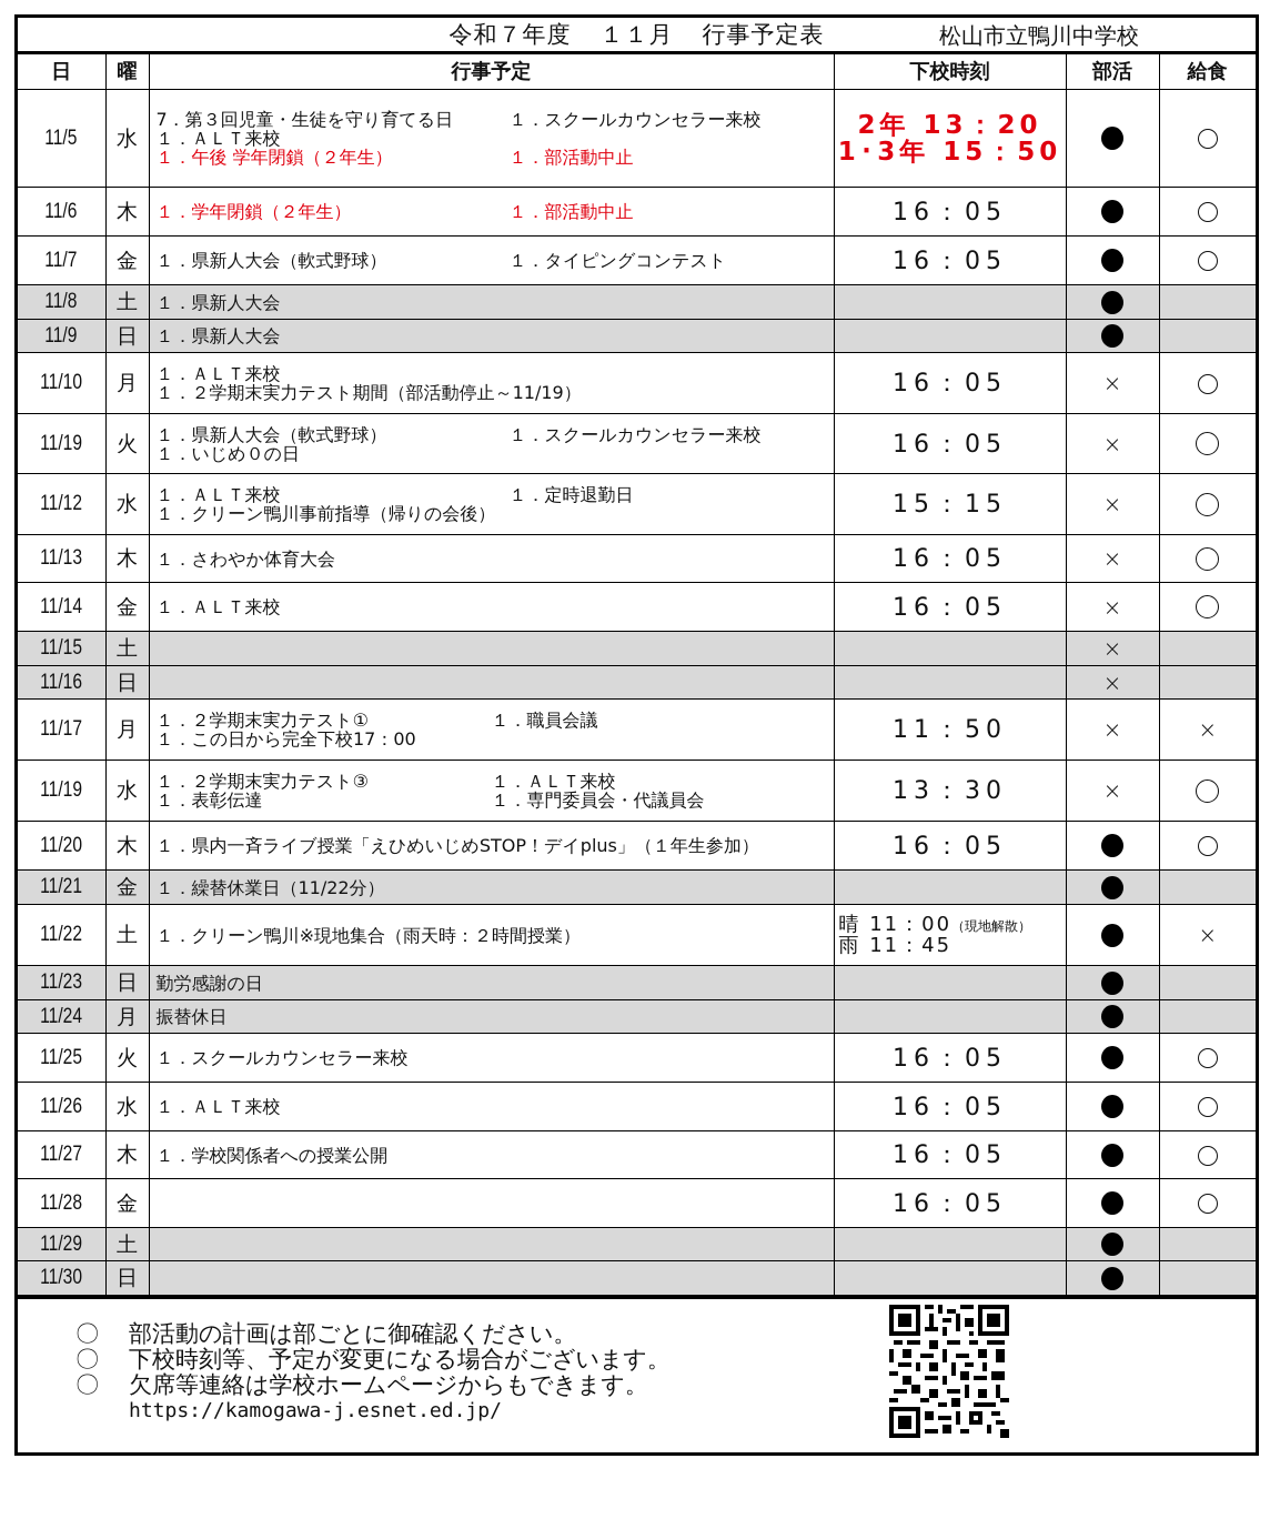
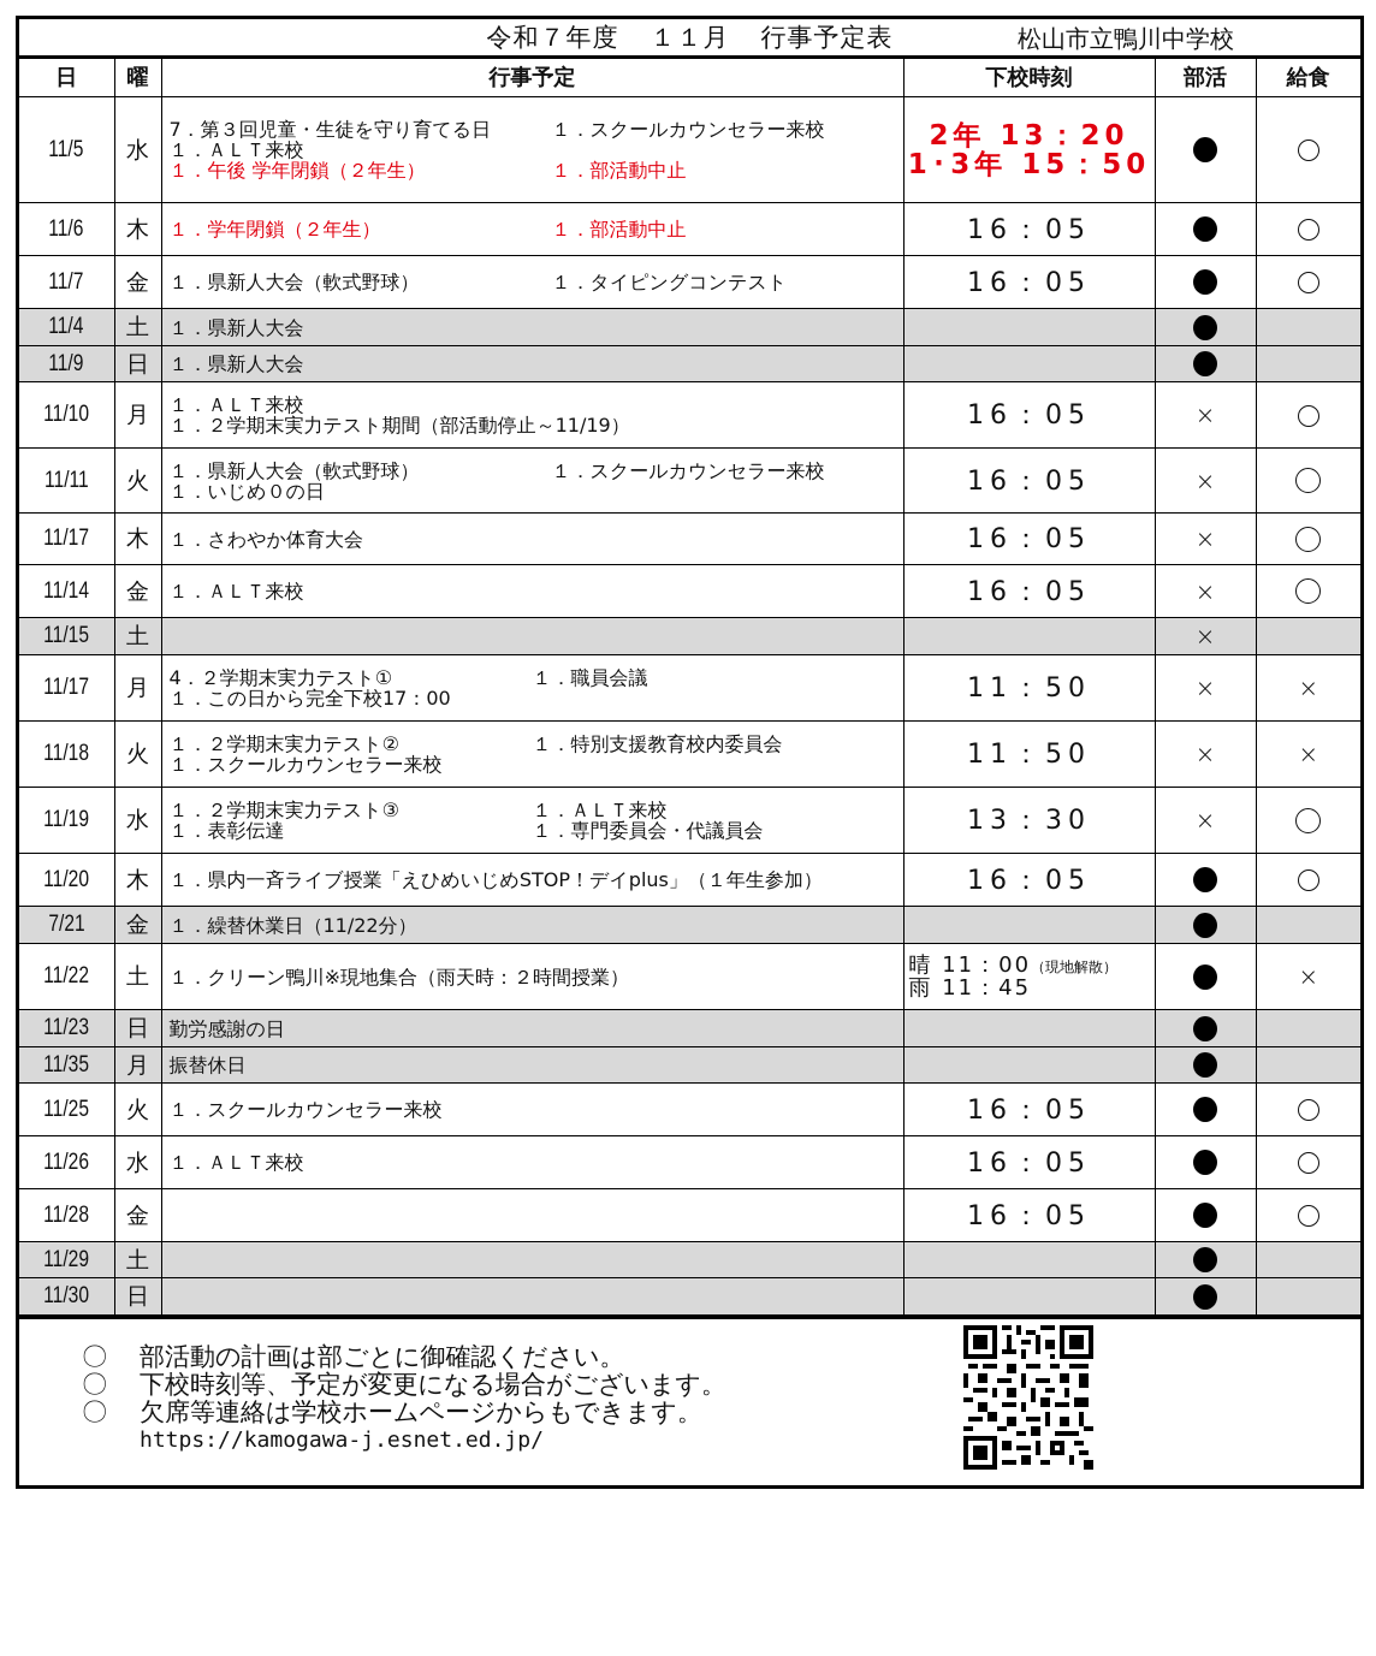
  令和７年度 １１月 行事予定表
  松山市立鴨川中学校
  日	曜	行事予定	下校時刻	部活	給食
  11/5	水	7．第３回児童・生徒を守り育てる日 １．スクールカウンセラー来校１．ＡＬＴ来校１．午後 学年閉鎖（２年生） １．部活動中止	2年 13：201･3年 15：50
  11/6	木	１．学年閉鎖（２年生） １．部活動中止	16：05
  11/7	金	１．県新人大会（軟式野球） １．タイピングコンテスト	16：05
- 11/8	土	１．県新人大会
+ 11/4	土	１．県新人大会
  11/9	日	１．県新人大会
  11/10	月	１．ＡＬＴ来校１．２学期末実力テスト期間（部活動停止～	16：05	×
- 11/19	火	１．県新人大会（軟式野球） １．スクールカウンセラー来校１．いじめ０の日	16：05	×
+ 11/11	火	１．県新人大会（軟式野球） １．スクールカウンセラー来校１．いじめ０の日	16：05	×
- 11/12	水	１．ＡＬＴ来校 １．定時退勤日１．クリーン鴨川事前指導（帰りの会後）	15：15	×
- 11/13	木	１．さわやか体育大会	16：05	×
+ 11/17	木	１．さわやか体育大会	16：05	×
  11/14	金	１．ＡＬＴ来校	16：05	×
  11/15	土			×
- 11/16	日			×
- 11/17	月	１．２学期末実力テスト① １．職員会議１．この日から完全下校17：00	11：50	×	×
+ 11/17	月	4．２学期末実力テスト① １．職員会議１．この日から完全下校17：00	11：50	×	×
+ 11/18	火	１．２学期末実力テスト② １．特別支援教育校内委員会１．スクールカウンセラー来校	11：50	×	×
  11/19	水	１．２学期末実力テスト③ １．ＡＬＴ来校１．表彰伝達 １．専門委員会・代議員会	13：30	×
- 11/21	金	１．繰替休業日（11/22分）
+ 7/21	金	１．繰替休業日（11/22分）
  11/22	土	１．クリーン鴨川※現地集合（雨天時：２時	晴 11：00（現地解散）雨 11：45		×
  11/23	日	勤労感謝の日
- 11/24	月	振替休日
+ 11/35	月	振替休日
  11/25	火	１．スクールカウンセラー来校	16：05
  11/26	水	１．ＡＬＴ来校	16：05
- 11/27	木	１．学校関係者への授業公開	16：05
  11/28	金		16：05
  11/29	土
  11/30	日
  〇 部活動の計画は部ごとに御確認ください。
  〇 下校時刻等、予定が変更になる場合がございます。
  〇 欠席等連絡は学校ホームページからもできます。
  https://kamogawa-j.esnet.ed.jp/
